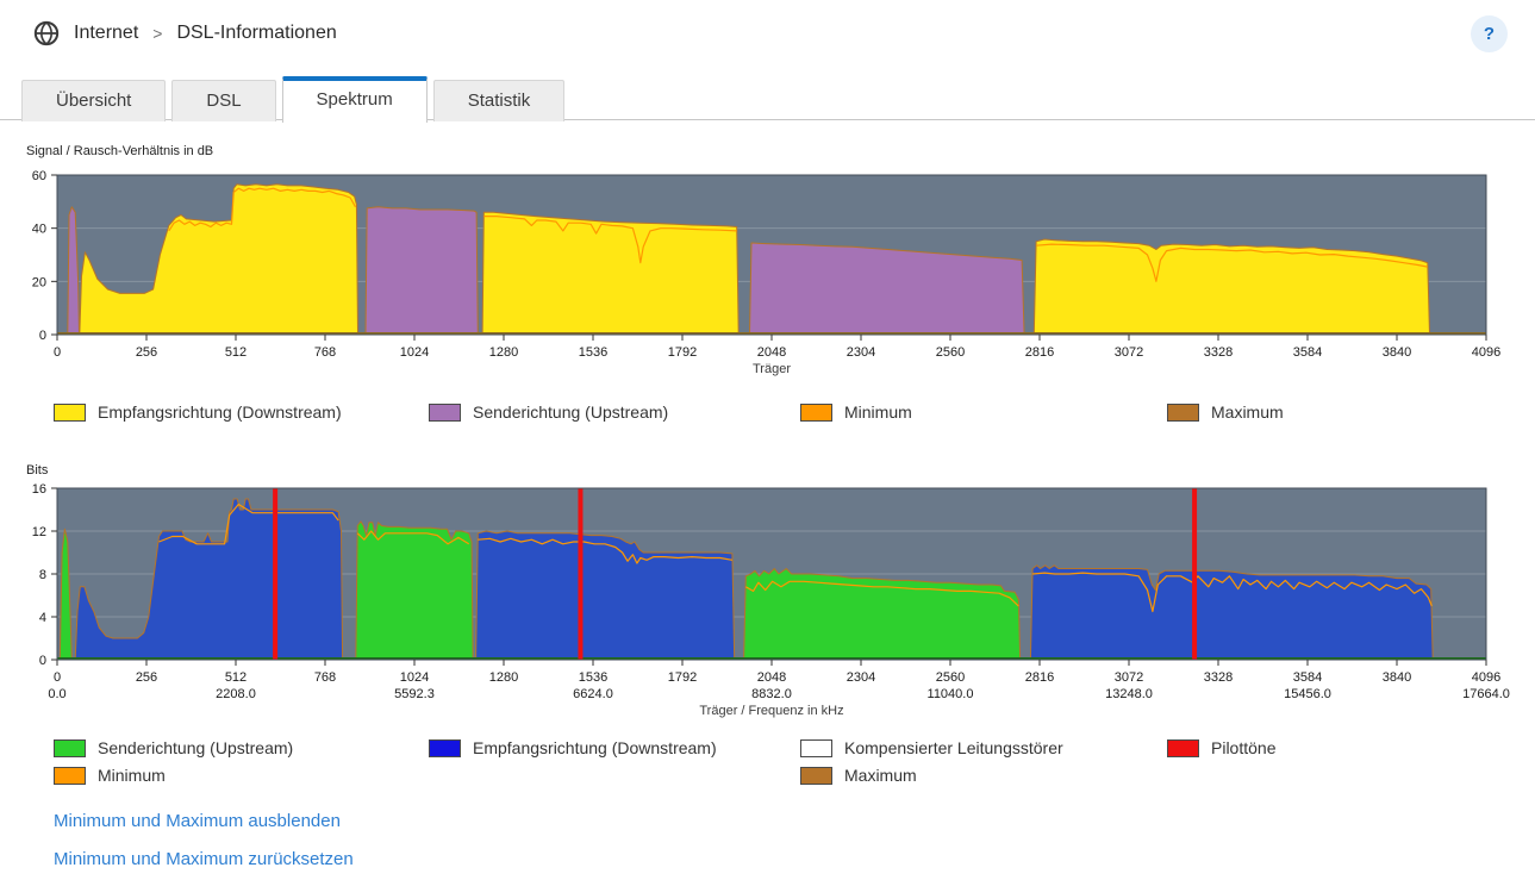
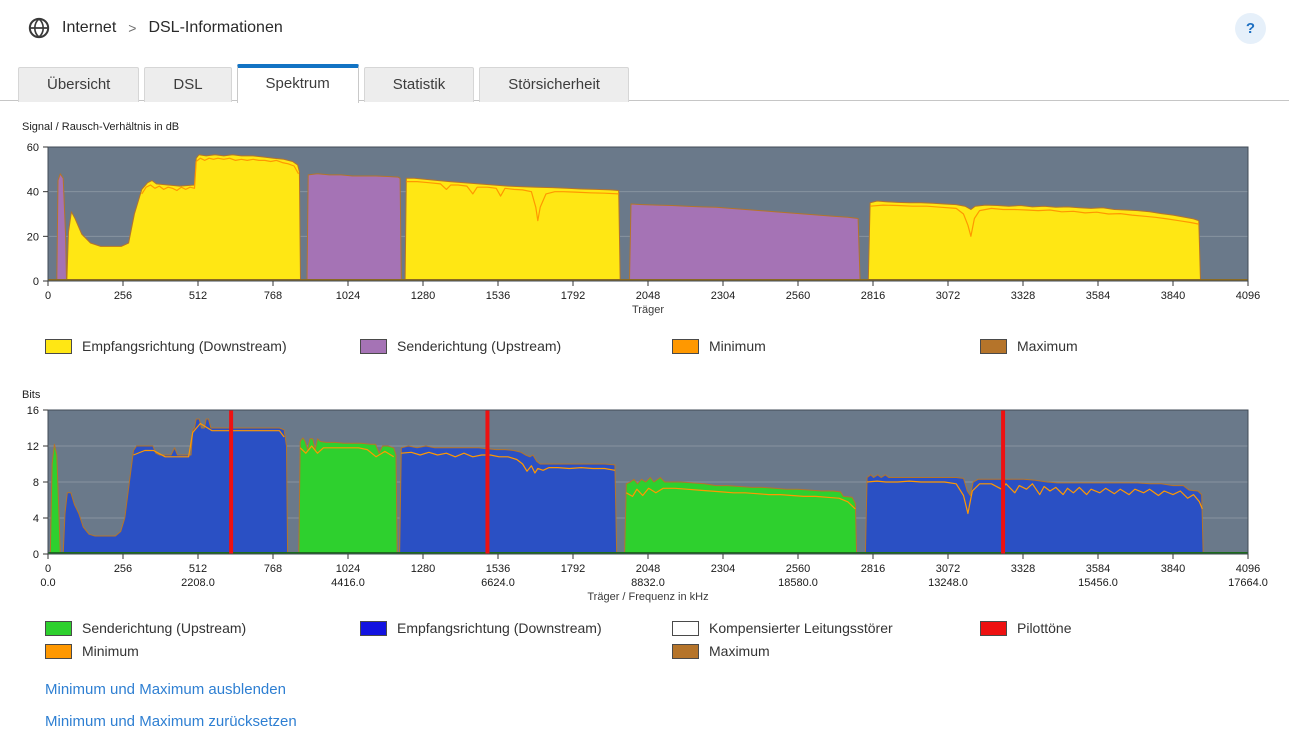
  Internet
  >
  DSL-Informationen
  ?
  Übersicht
  DSL
  Spektrum
  Statistik
+ Störsicherheit
  Signal / Rausch-Verhältnis in dB
  0
  256
  512
  768
  1024
  1280
  1536
  1792
  2048
  2304
  2560
  2816
  3072
  3328
  3584
  3840
  4096
  0
  20
  40
  60
  Träger
  Empfangsrichtung (Downstream)
  Senderichtung (Upstream)
  Minimum
  Maximum
  Bits
  0
  256
  512
  768
  1024
  1280
  1536
  1792
  2048
  2304
  2560
  2816
  3072
  3328
  3584
  3840
  4096
  0
  4
  8
  12
  16
  0.0
  2208.0
- 5592.3
+ 4416.0
  6624.0
  8832.0
- 11040.0
+ 18580.0
  13248.0
  15456.0
  17664.0
  Träger / Frequenz in kHz
  Senderichtung (Upstream)
  Empfangsrichtung (Downstream)
  Kompensierter Leitungsstörer
  Pilottöne
  Minimum
  Maximum
  Minimum und Maximum ausblenden
  Minimum und Maximum zurücksetzen
